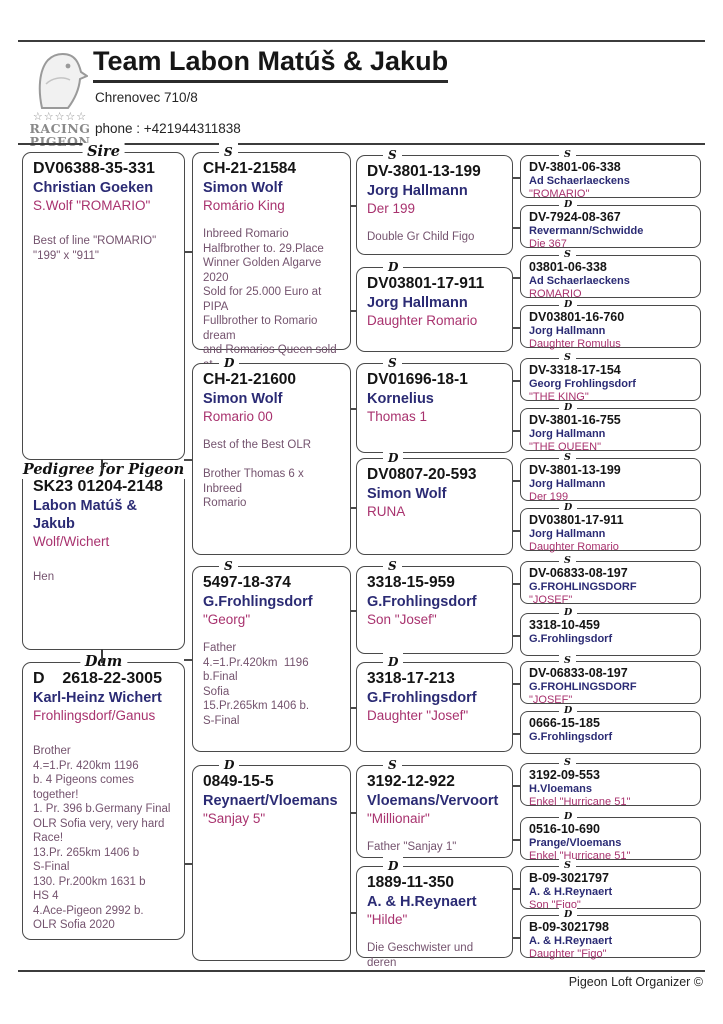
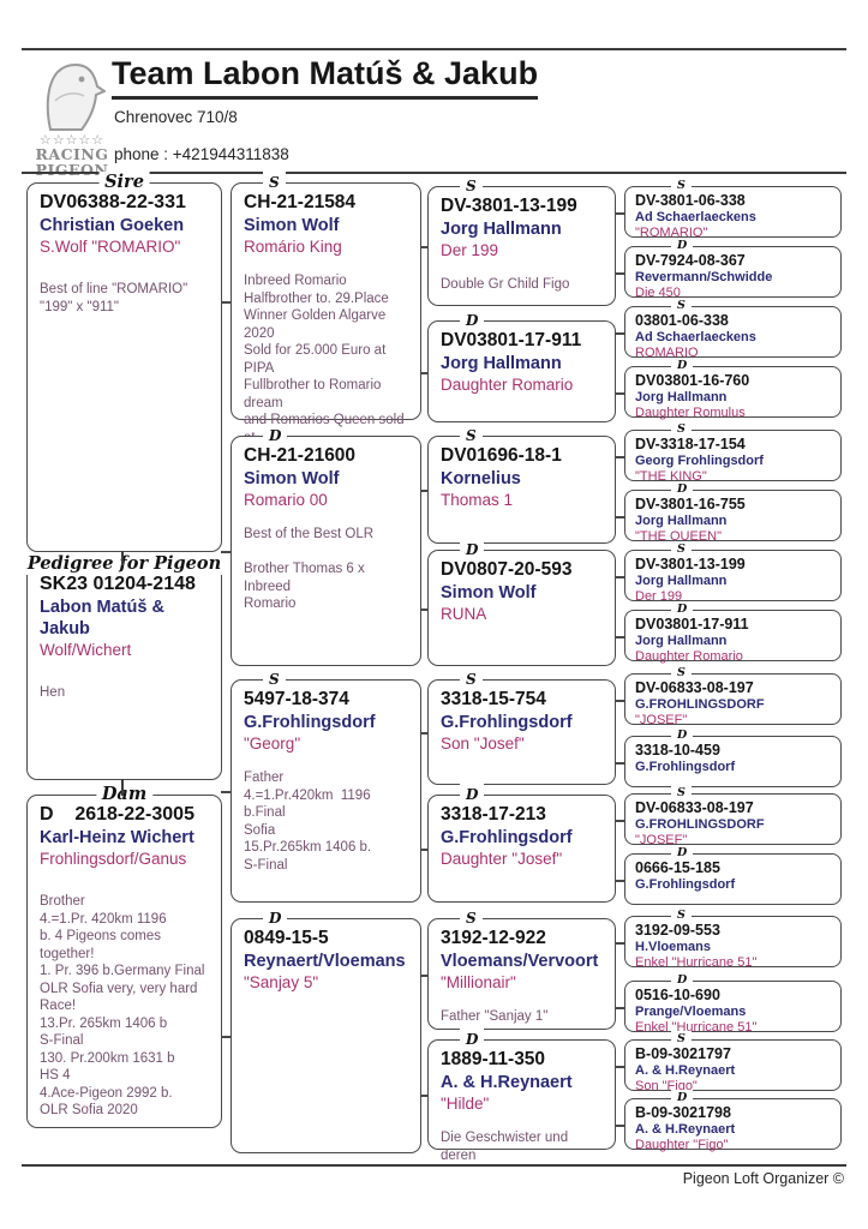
  ☆☆☆☆☆
  RACING
  PIGEON
  Team Labon Matúš & Jakub
  Chrenovec 710/8
  phone : +421944311838
  Sire
- DV06388-35-331
+ DV06388-22-331
  Christian Goeken
  S.Wolf "ROMARIO"
  Best of line "ROMARIO"
  "199" x "911"
  Pedigreeor Pigeon
  SK23 01204-2148
  Labon Matúš & Jakub
  Wolf/Wichert
  Hen
  D 2618-22-3005
  Karl-Heinz Wichert
  Frohlingsdorf/Ganus
  Brother
  4.=1.Pr. 420km 1196
  b. 4 Pigeons comes together!
  1. Pr. 396 b.Germany Final
  OLR Sofia very, very hard
  Race!
  13.Pr. 265km 1406 b
  S-Final
  130. Pr.200km 1631 b
  HS 4
  4.Ace-Pigeon 2992 b.
  OLR Sofia 2020
  S
  CH-21-21584
  Simon Wolf
  Romário King
  Inbreed Romario
  Halfbrother to. 29.Place
  Winner Golden Algarve 2020
  Sold for 25.000 Euro at PIPA
  Fullbrother to Romario dream
  and Romarios Queen sold
  D
  CH-21-21600
  Simon Wolf
  Romario 00
  Best of the Best OLR
  Brother Thomas 6 x Inbreed
  Romario
  S
  5497-18-374
  G.Frohlingsdorf
  "Georg"
  Father
  4.=1.Pr.420km 1196 b.Final
  Sofia
  15.Pr.265km 1406 b.
  S-Final
  D
  0849-15-5
  Reynaert/Vloemans
  "Sanjay 5"
  S
  DV-3801-13-199
  Jorg Hallmann
  Der 199
  Double Gr Child Figo
  D
  DV03801-17-911
  Jorg Hallmann
  Daughter Romario
  S
  DV01696-18-1
  Kornelius
  Thomas 1
  D
  DV0807-20-593
  Simon Wolf
  RUNA
  S
- 3318-15-959
+ 3318-15-754
  G.Frohlingsdorf
  Son "Josef"
  D
  3318-17-213
  G.Frohlingsdorf
  Daughter "Josef"
  S
  3192-12-922
  Vloemans/Vervoort
  "Millionair"
  Father "Sanjay 1"
  D
  1889-11-350
  A. & H.Reynaert
  "Hilde"
  Die Geschwister und deren
  S
  DV-3801-06-338
  Ad Schaerlaeckens
  "ROMARIO"
  D
  DV-7924-08-367
  Revermann/Schwidde
- Die 367
+ Die 450
  S
  03801-06-338
  Ad Schaerlaeckens
  ROMARIO
  D
  DV03801-16-760
  Jorg Hallmann
  Daughter Romulus
  S
  DV-3318-17-154
  Georg Frohlingsdorf
  "THE KING"
  D
  DV-3801-16-755
  Jorg Hallmann
  "THE QUEEN"
  S
  DV-3801-13-199
  Jorg Hallmann
  Der 199
  D
  DV03801-17-911
  Jorg Hallmann
  Daughter Romario
  S
  DV-06833-08-197
  G.FROHLINGSDORF
  "JOSEF"
  D
  3318-10-459
  G.Frohlingsdorf
  S
  DV-06833-08-197
  G.FROHLINGSDORF
  "JOSEF"
  D
  0666-15-185
  G.Frohlingsdorf
  S
  3192-09-553
  H.Vloemans
  Enkel "Hurricane 51"
  D
  0516-10-690
  Prange/Vloemans
  Enkel "Hurricane 51"
  S
  B-09-3021797
  A. & H.Reynaert
  Son "Figo"
  D
  B-09-3021798
  A. & H.Reynaert
  Daughter "Figo"
  Pigeon Loft Organizer ©
